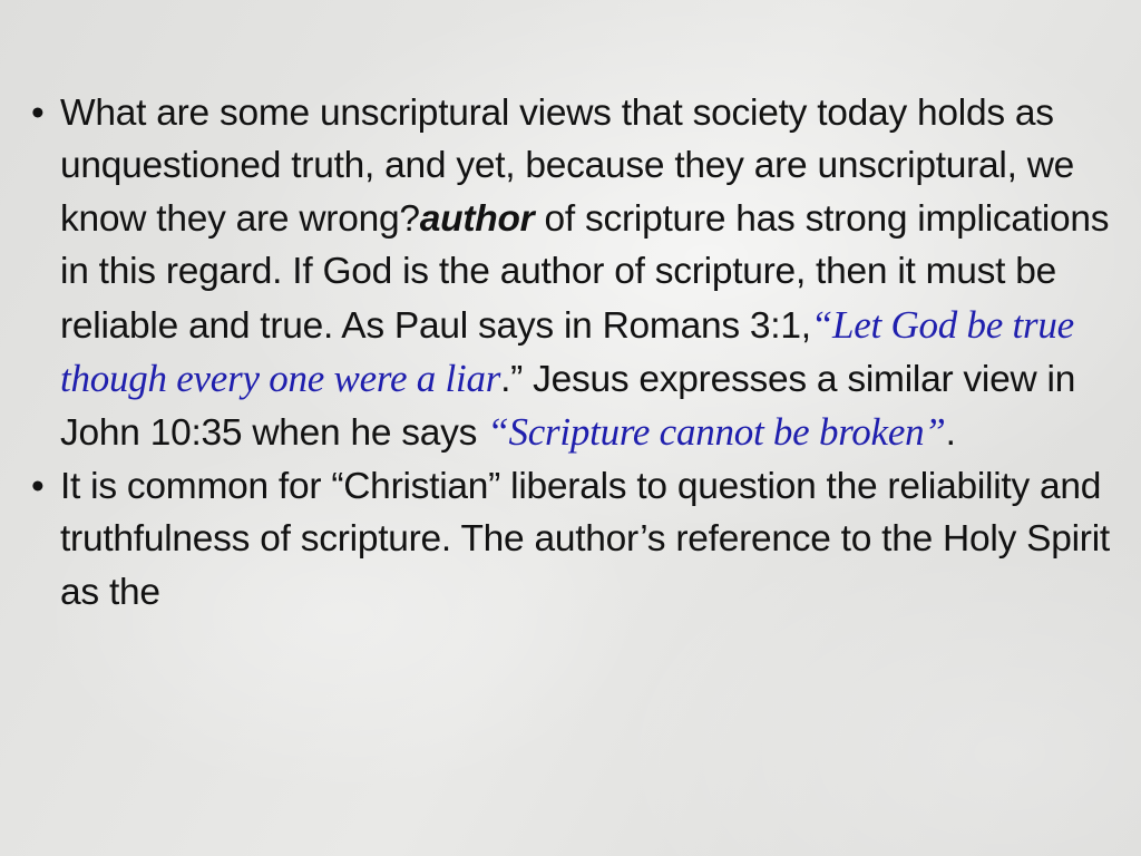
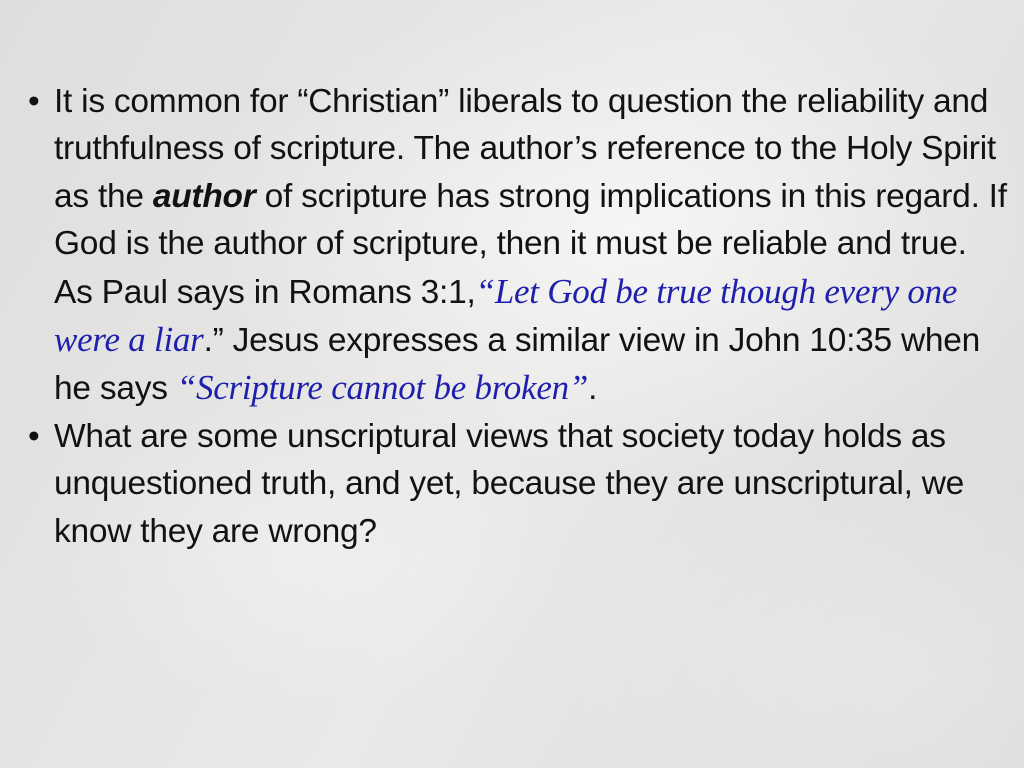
  •
- What are some unscriptural views that society today holds as unquestioned truth, and yet, because they are unscriptural, we know they are wrong?author of scripture has strong implications in this regard. If God is the author of scripture, then it must be reliable and true. As Paul says in Romans 3:1,“Let God be true though every one were a liar.” Jesus expresses a similar view in John 10:35 when he says “Scripture cannot be broken”.
+ It is common for “Christian” liberals to question the reliability and truthfulness of scripture. The author’s reference to the Holy Spirit as the author of scripture has strong implications in this regard. If God is the author of scripture, then it must be reliable and true. As Paul says in Romans 3:1,“Let God be true though every one were a liar.” Jesus expresses a similar view in John 10:35 when he says “Scripture cannot be broken”.
  •
- It is common for “Christian” liberals to question the reliability and truthfulness of scripture. The author’s reference to the Holy Spirit as the
+ What are some unscriptural views that society today holds as unquestioned truth, and yet, because they are unscriptural, we know they are wrong?
